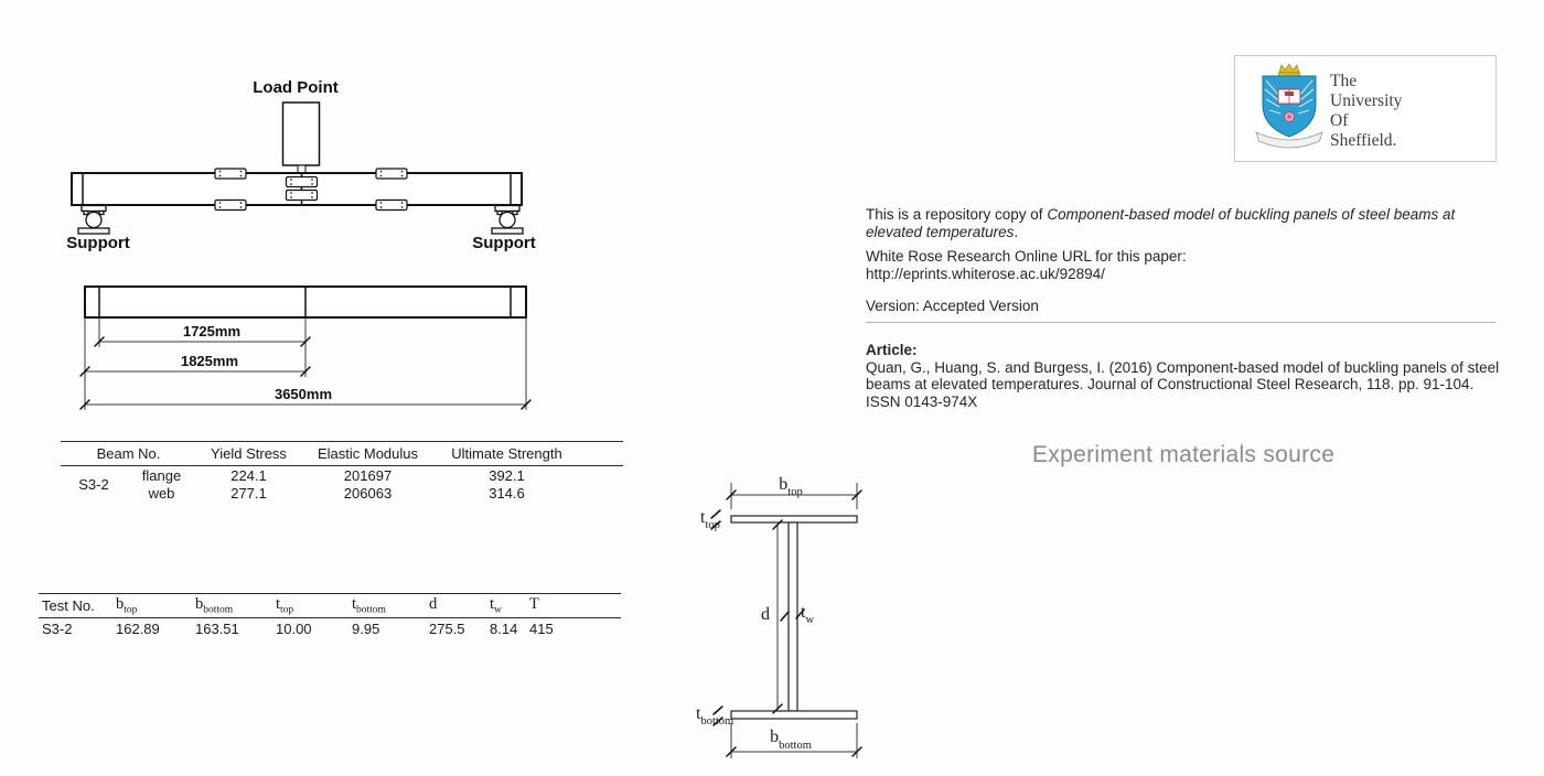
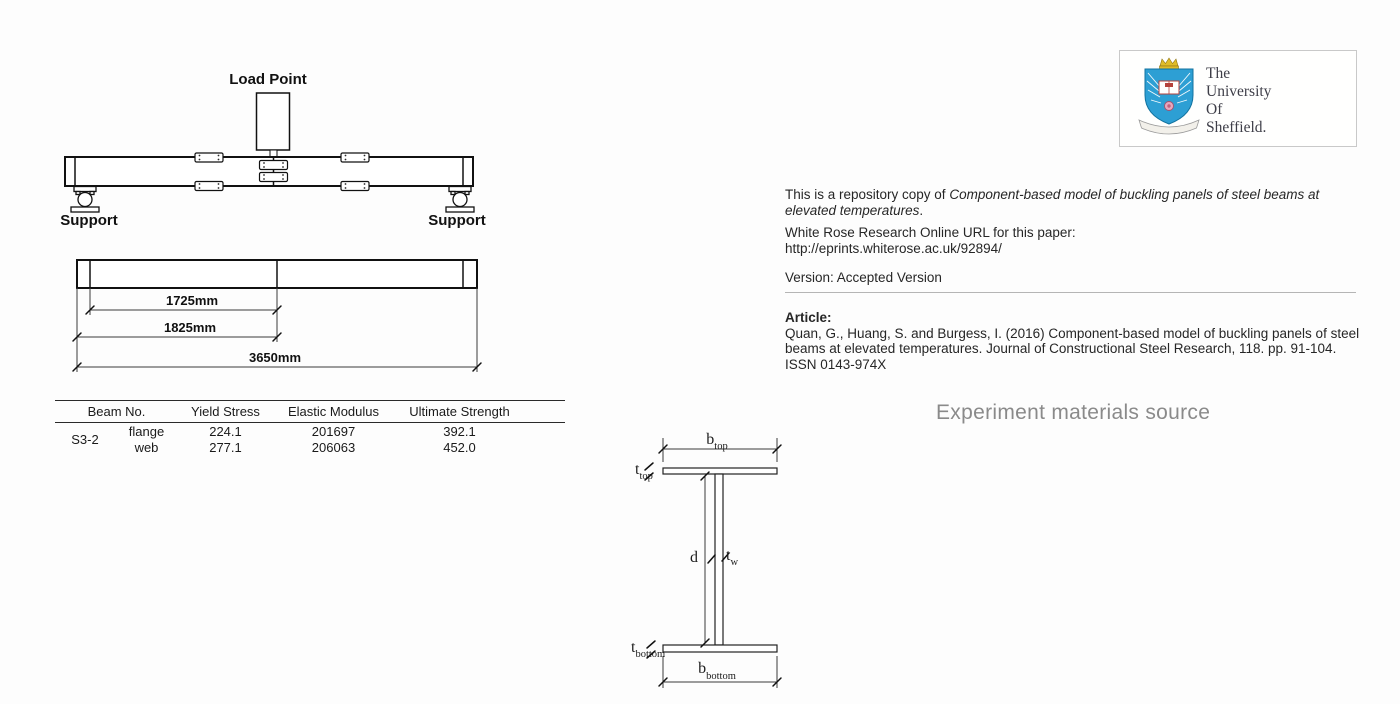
  Load Point
  Support
  Support
  1725mm
  1825mm
  3650mm
  Beam No.	Yield Stress	Elastic Modulus	Ultimate Strength
  S3-2	flange	224.1	201697	392.1
- web	277.1	206063	314.6
+ web	277.1	206063	452.0
- Test No.	btop	bbottom	ttop	tbottom	d	tw	T
- S3-2	162.89	163.51	10.00	9.95	275.5	8.14	415
  The
  University
  Of
  Sheffield.
  This is a repository copy of Component-based model of buckling panels of steel beams at elevated temperatures.
  White Rose Research Online URL for this paper:
  http://eprints.whiterose.ac.uk/92894/
  Version: Accepted Version
  Article:
  Quan, G., Huang, S. and Burgess, I. (2016) Component-based model of buckling panels of steel beams at elevated temperatures. Journal of Constructional Steel Research, 118. pp. 91-104. ISSN 0143-974X
  Experiment materials source
  btop
  ttop
  d
  tw
  tbotom
  bbottom
